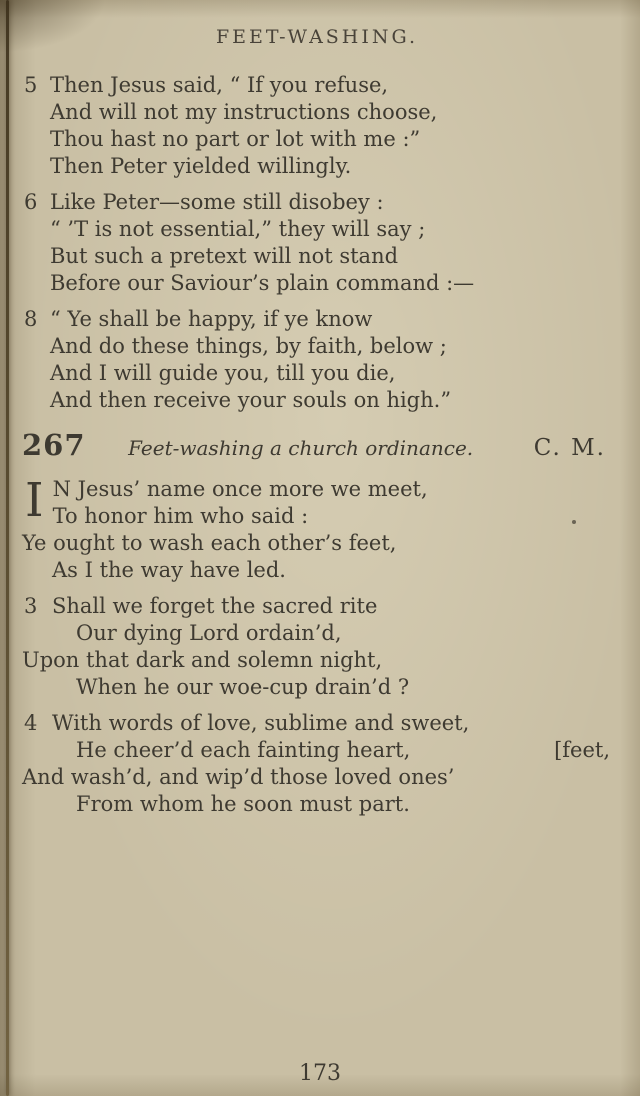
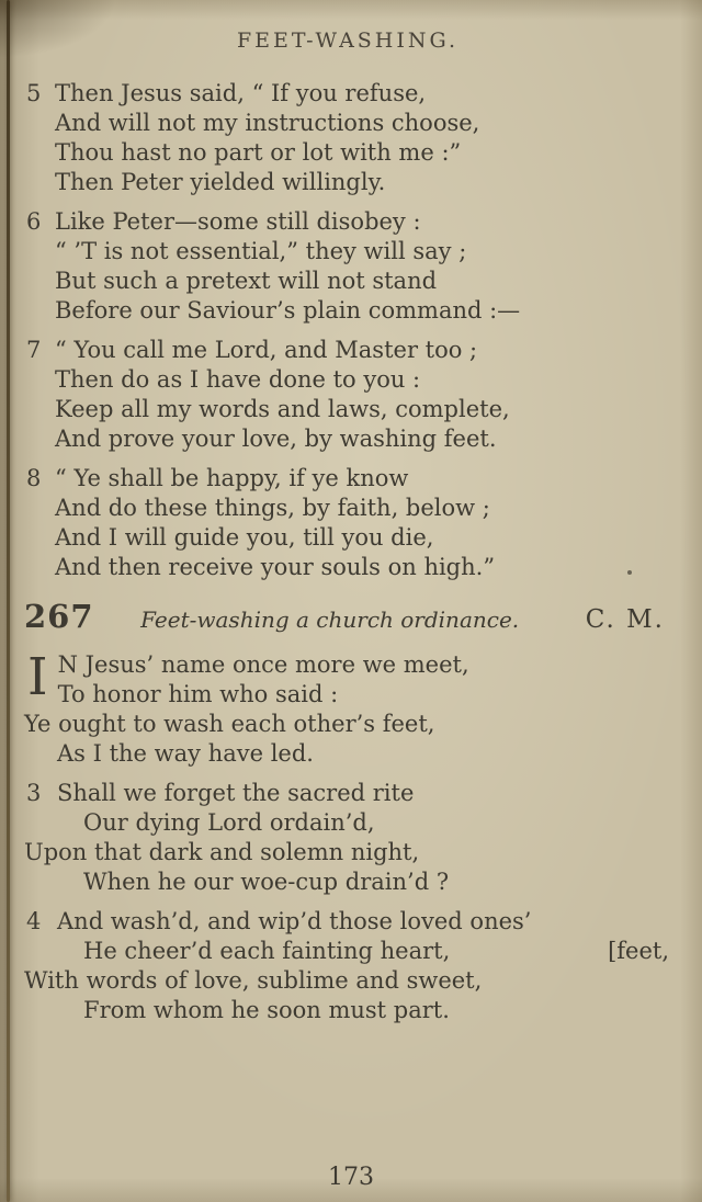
  FEET-WASHING.
  5
  Then Jesus said, “ If you refuse,
  And will not my instructions choose,
  Thou hast no part or lot with me :”
  Then Peter yielded willingly.
  6
  Like Peter—some still disobey :
  “ ’T is not essential,” they will say ;
  But such a pretext will not stand
  Before our Saviour’s plain command :—
+ 7
+ “ You call me Lord, and Master too ;
+ Then do as I have done to you :
+ Keep all my words and laws, complete,
+ And prove your love, by washing feet.
  8
  “ Ye shall be happy, if ye know
  And do these things, by faith, below ;
  And I will guide you, till you die,
  And then receive your souls on high.”
  267
  Feet-washing a church ordinance.
  C. M.
  I
  N Jesus’ name once more we meet,
  To honor him who said :
  Ye ought to wash each other’s feet,
  As I the way have led.
  3
  Shall we forget the sacred rite
  Our dying Lord ordain’d,
  Upon that dark and solemn night,
  When he our woe-cup drain’d ?
  4
- With words of love, sublime and sweet,
+ And wash’d, and wip’d those loved ones’
  He cheer’d each fainting heart,
  [feet,
- And wash’d, and wip’d those loved ones’
+ With words of love, sublime and sweet,
  From whom he soon must part.
  173
